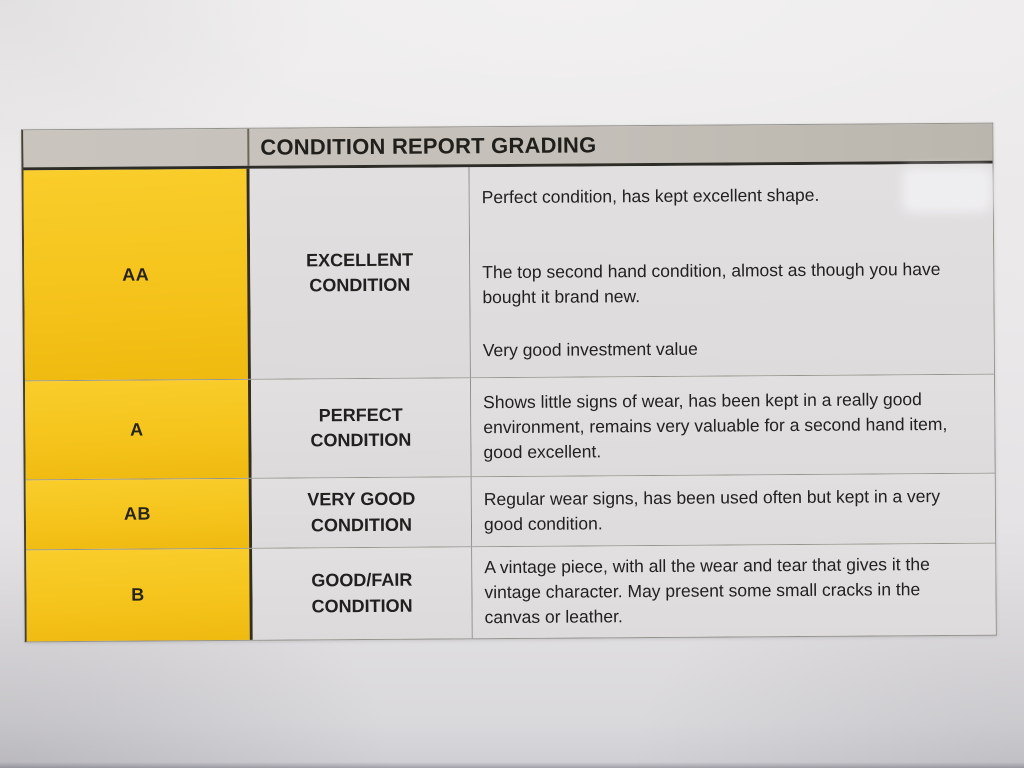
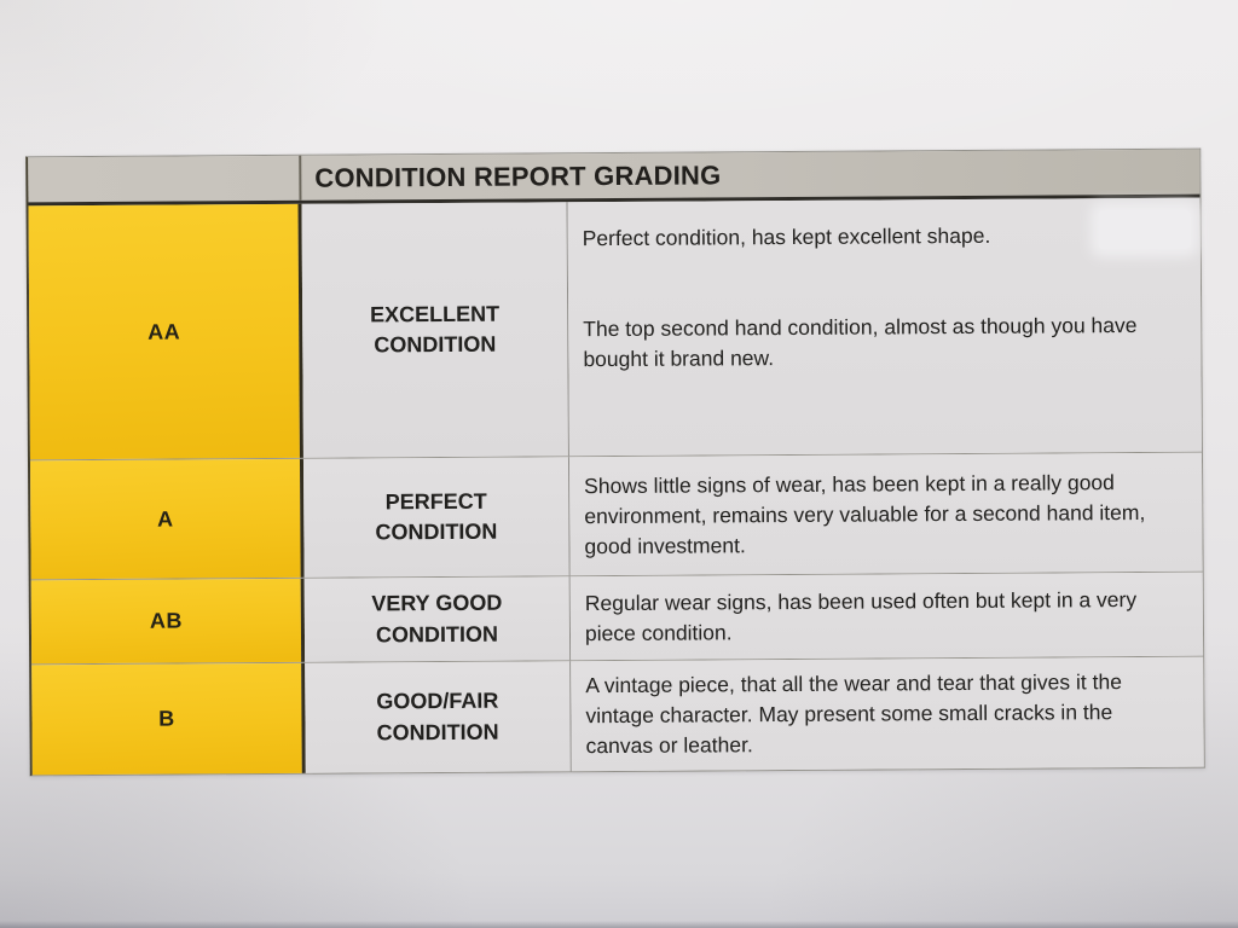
  CONDITION REPORT GRADING
  AA
  EXCELLENT CONDITION
  Perfect condition, has kept excellent shape.
  The top second hand condition, almost as though you have bought it brand new.
- Very good investment value
  A
  PERFECT CONDITION
- Shows little signs of wear, has been kept in a really good environment, remains very valuable for a second hand item, good excellent.
+ Shows little signs of wear, has been kept in a really good environment, remains very valuable for a second hand item, good investment.
  AB
  VERY GOOD CONDITION
- Regular wear signs, has been used often but kept in a very good condition.
+ Regular wear signs, has been used often but kept in a very piece condition.
  B
  GOOD/FAIR CONDITION
- A vintage piece, with all the wear and tear that gives it the vintage character. May present some small cracks in the canvas or leather.
+ A vintage piece, that all the wear and tear that gives it the vintage character. May present some small cracks in the canvas or leather.
